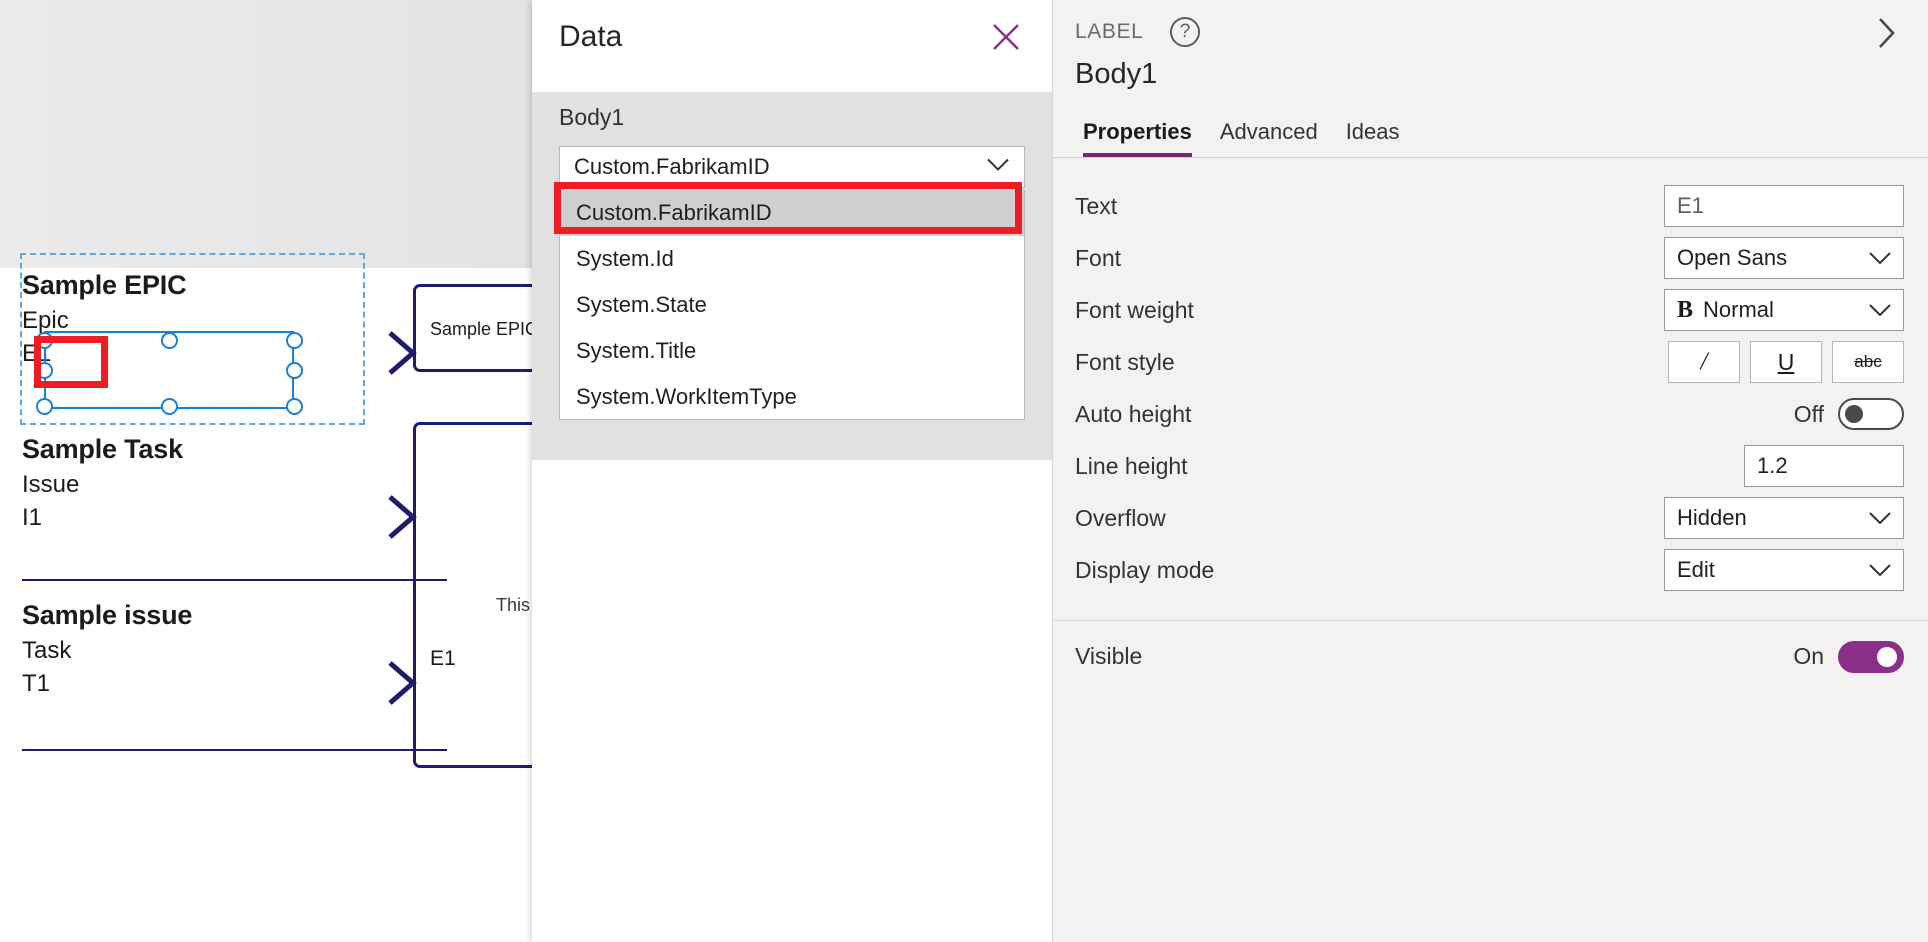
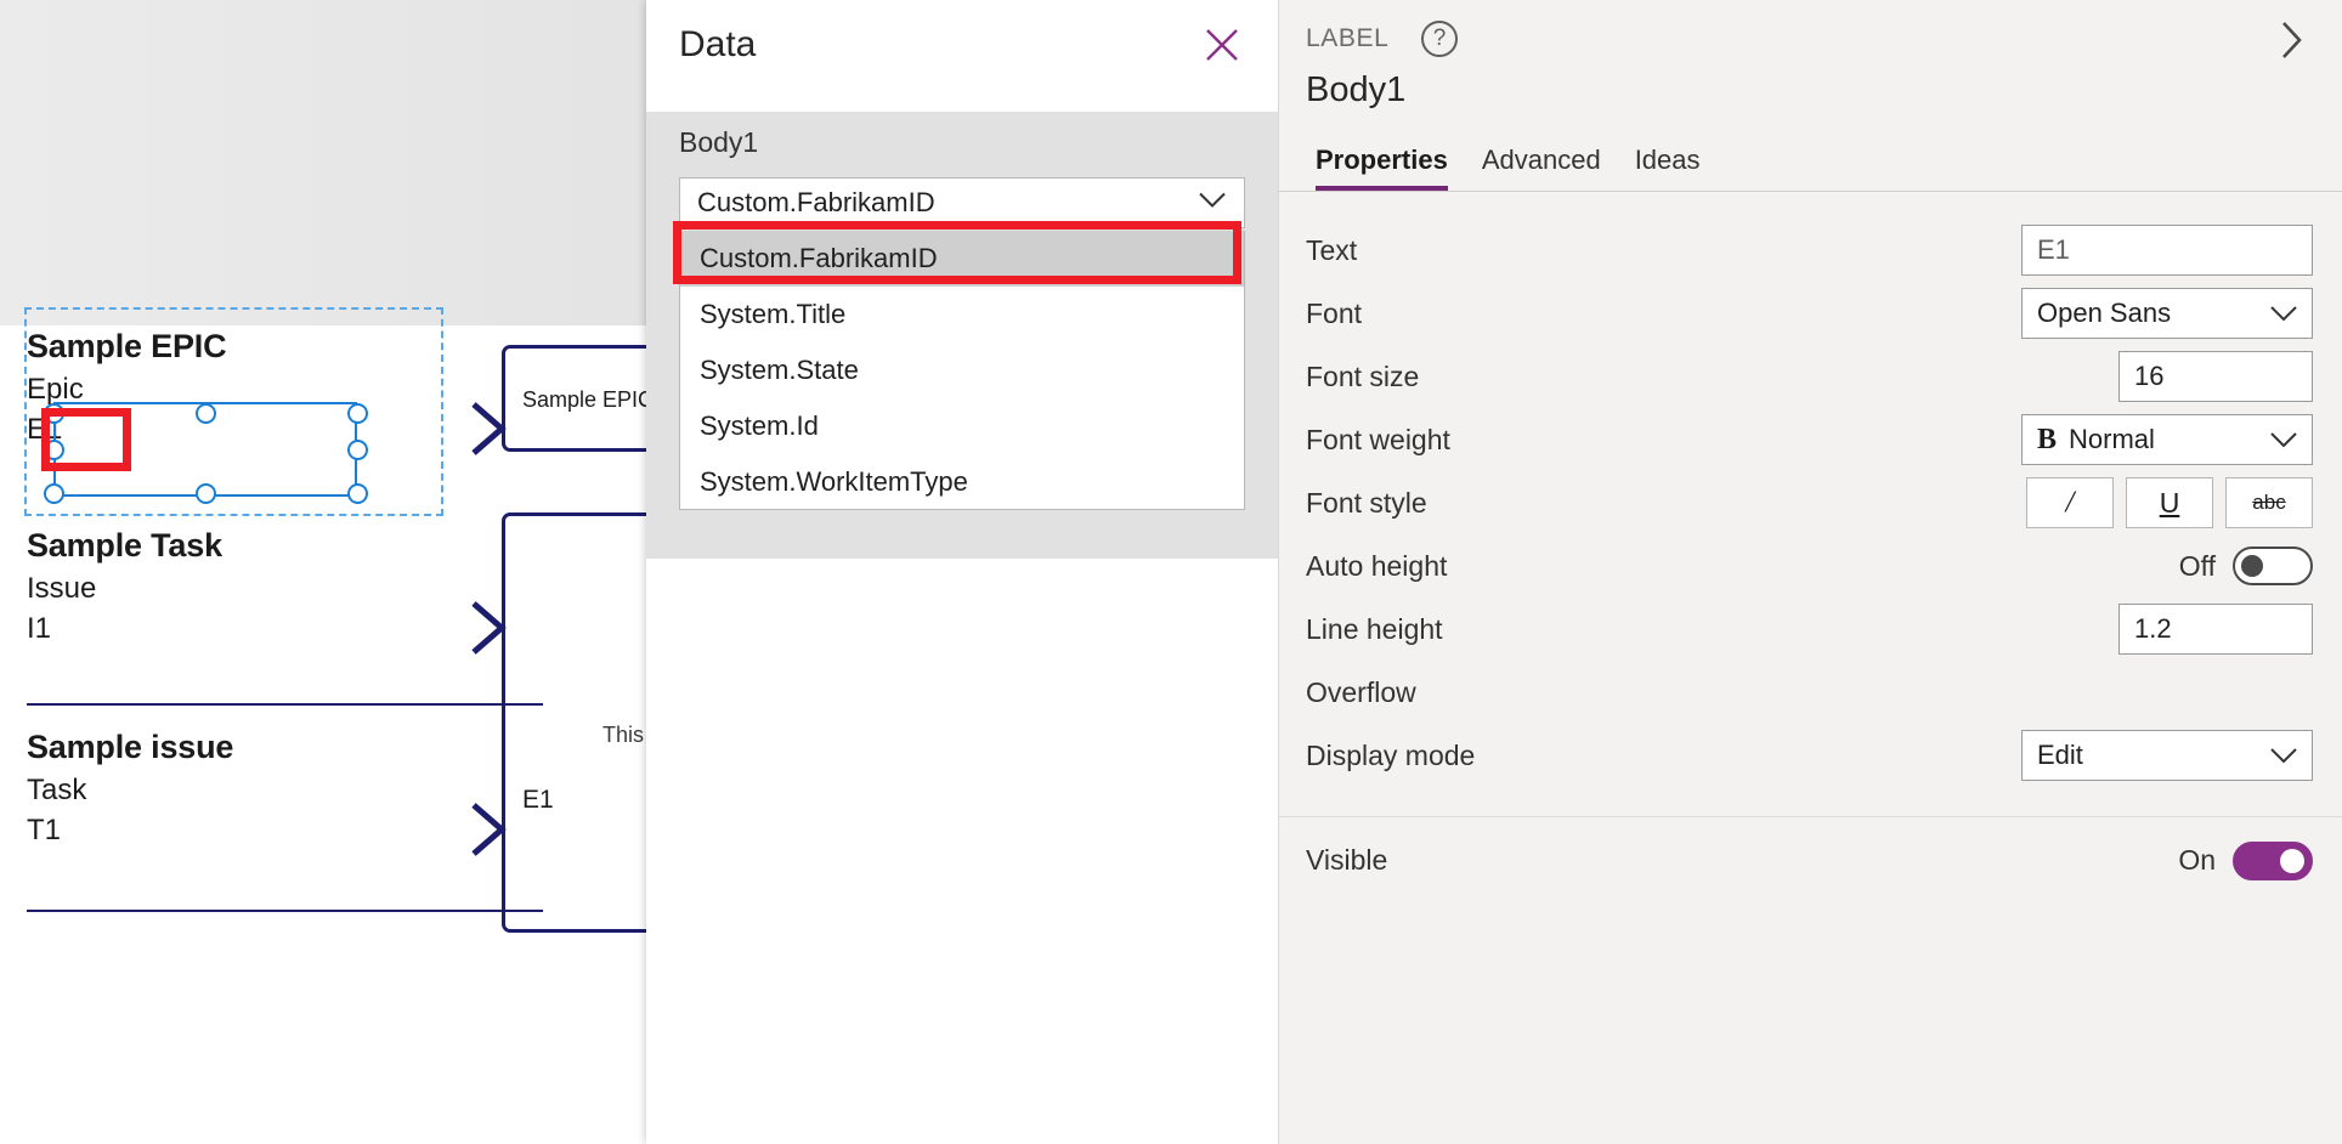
  Sample EPI
  E1
  Sample EPIC
  Epic
  E1
  Sample Task
  Issue
  I1
  Sample issue
  Task
  T1
  Data
  Body1
  Custom.FabrikamID
  Custom.FabrikamID
- System.Id
+ System.Title
  System.State
- System.Title
+ System.Id
  System.WorkItemType
  LABEL
  ?
  Body1
  Properties
  Advanced
  Ideas
  Text
  E1
  Font
  Open Sans
+ Font size
+ 16
  Font weight
  B
  Normal
  Font style
  /
  U
  abc
  Auto height
  Off
  Line height
  1.2
  Overflow
- Hidden
  Display mode
  Edit
  Visible
  On
